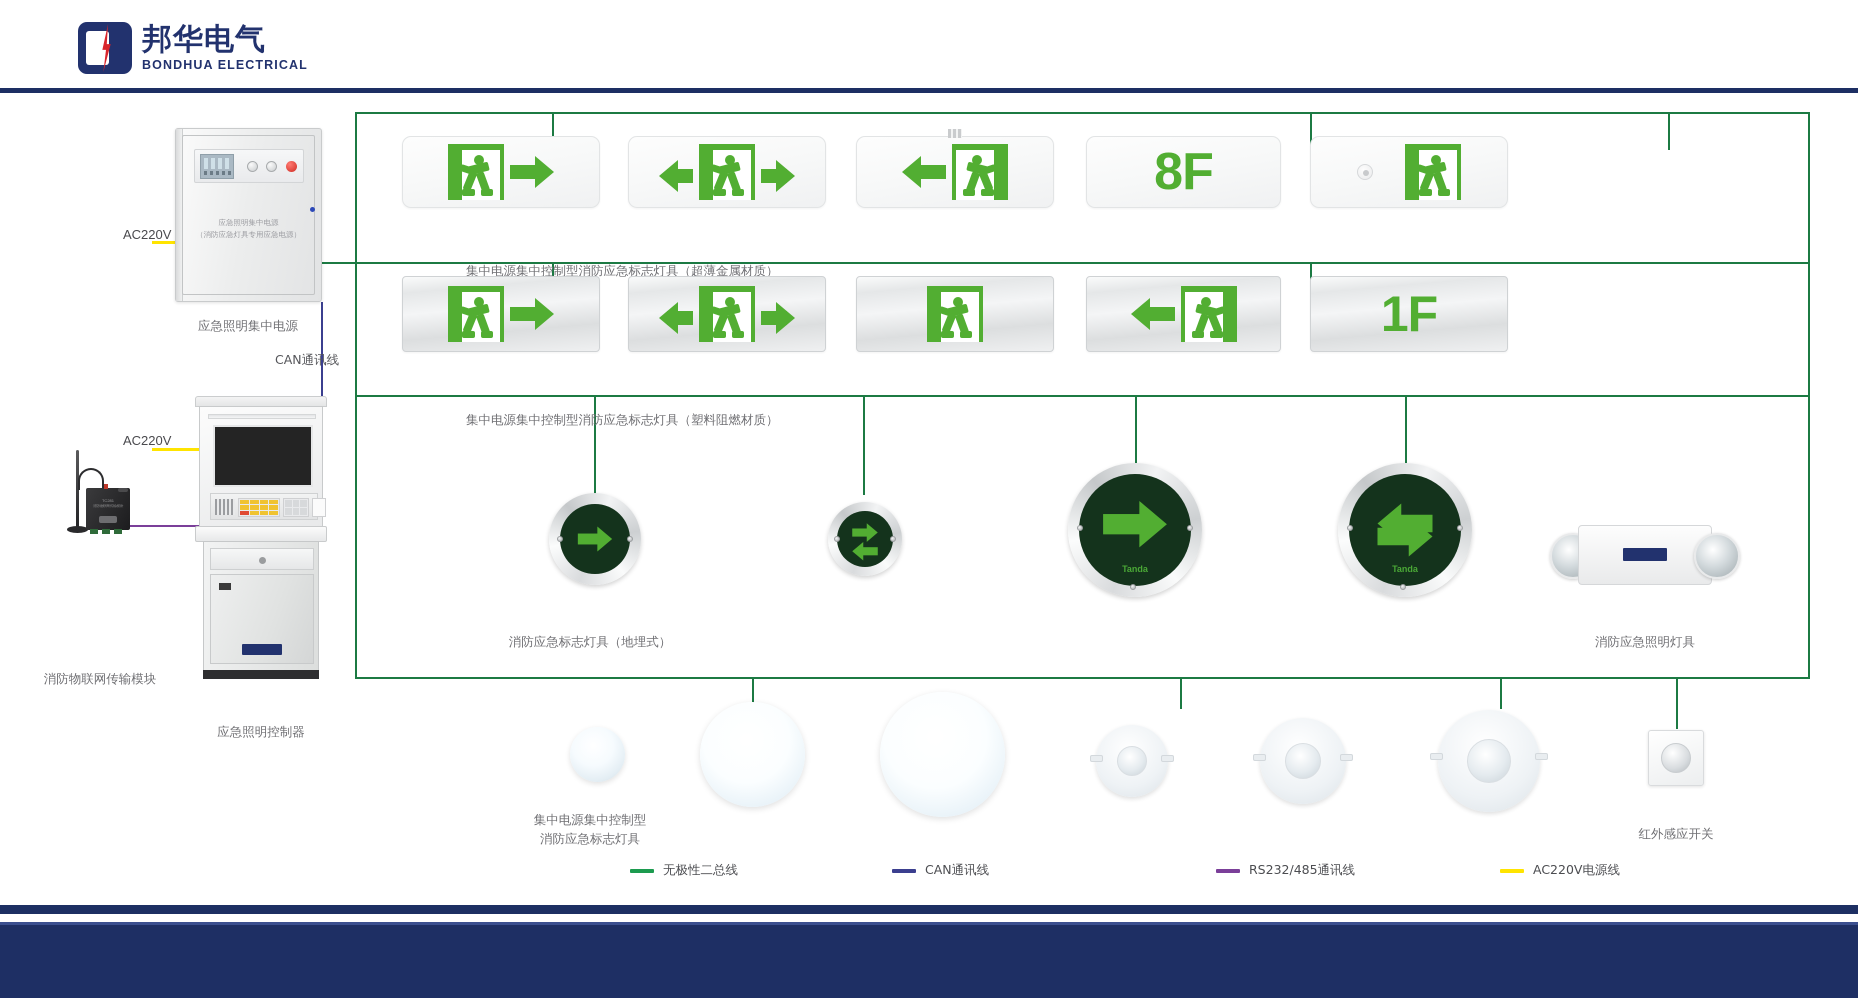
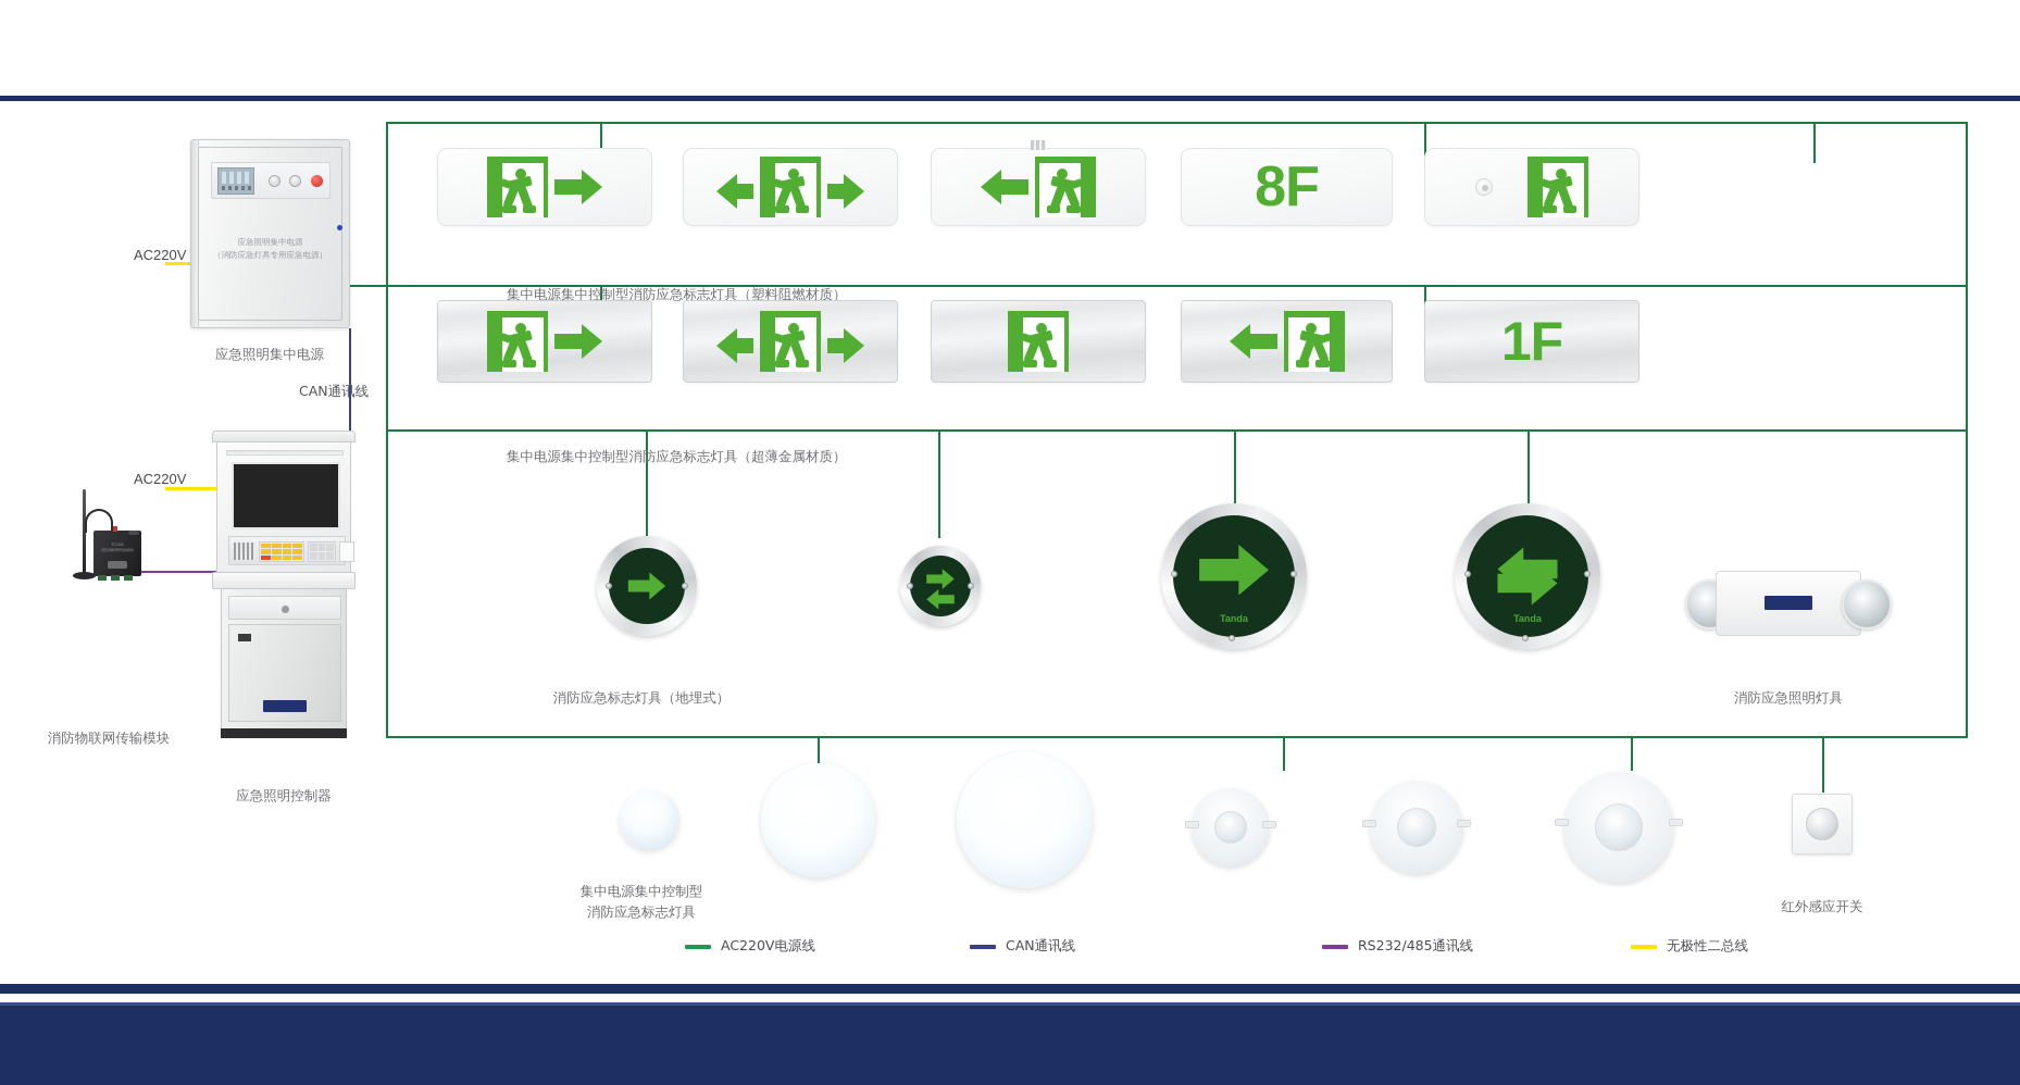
- 邦华电气
- BONDHUA ELECTRICAL
  AC220V
  AC220V
  CAN通讯线
  应急照明集中电源
  （消防应急灯具专用应急电源）
  应急照明集中电源
  应急照明控制器
  消防物联网传输模块
  8F
- 集中电源集中控制型消防应急标志灯具（超薄金属材质）
+ 集中电源集中控制型消防应急标志灯具（塑料阻燃材质）
  1F
- 集中电源集中控制型消防应急标志灯具（塑料阻燃材质）
+ 集中电源集中控制型消防应急标志灯具（超薄金属材质）
  Tanda
  Tanda
  消防应急标志灯具（地埋式）
  消防应急照明灯具
  集中电源集中控制型
  消防应急标志灯具
  红外感应开关
- 无极性二总线
+ AC220V电源线
  CAN通讯线
  RS232/485通讯线
- AC220V电源线
+ 无极性二总线
